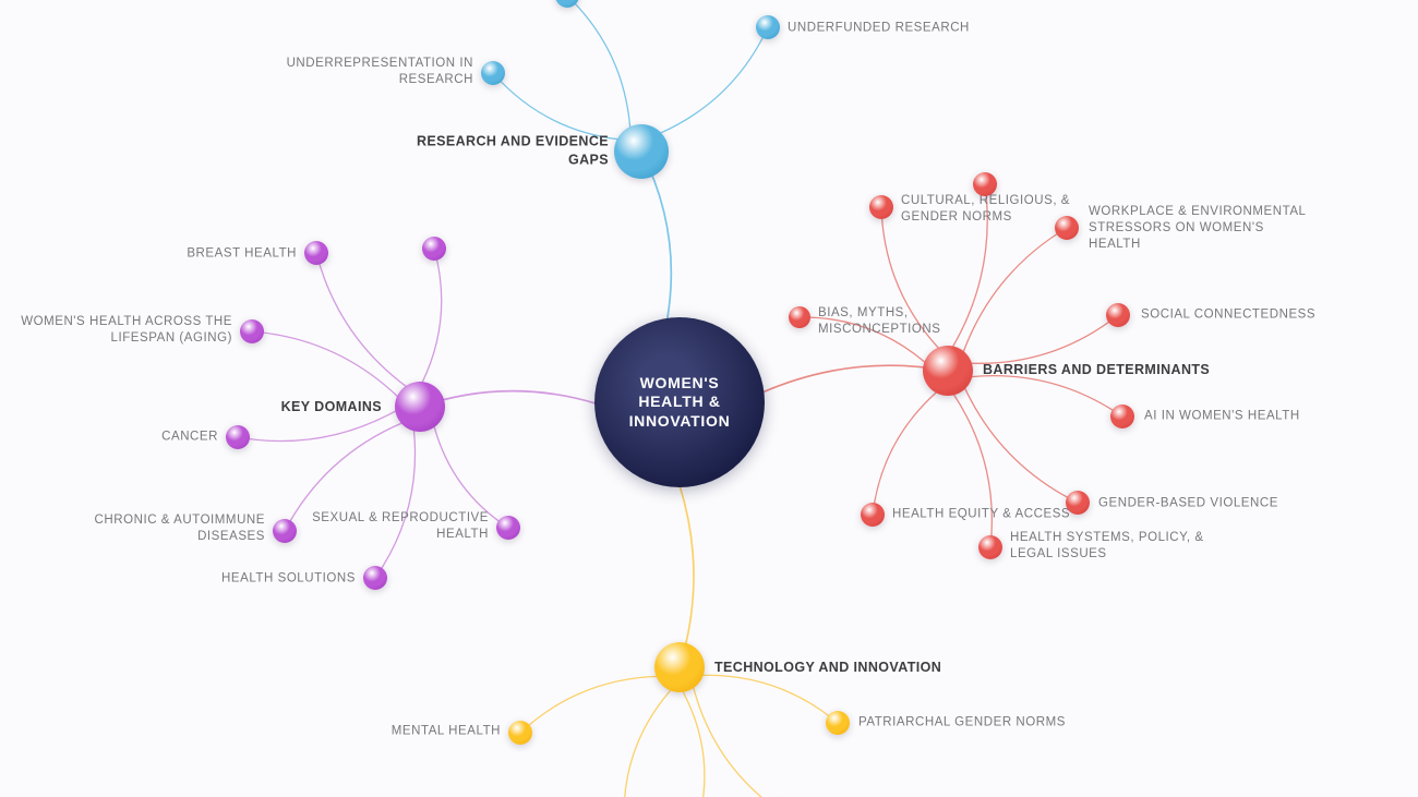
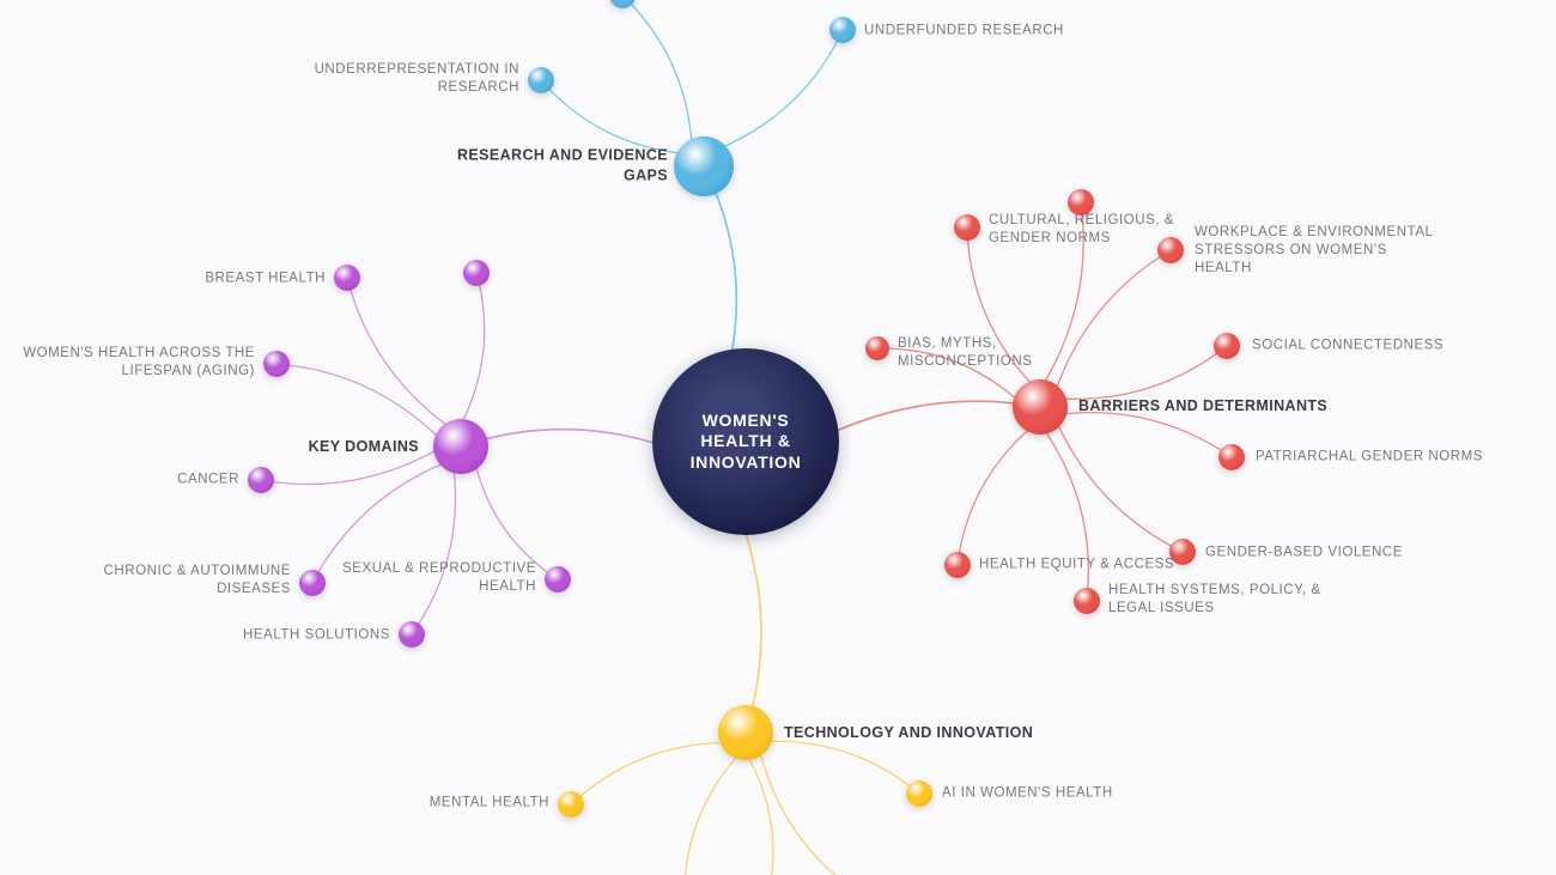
  RESEARCH AND EVIDENCE
  GAPS
  UNDERFUNDED RESEARCH
  UNDERREPRESENTATION IN
  RESEARCH
  BARRIERS AND DETERMINANTS
  BIAS, MYTHS,
  MISCONCEPTIONS
  CULTURAL, RELIGIOUS, &
  GENDER NORMS
  WORKPLACE & ENVIRONMENTAL
  STRESSORS ON WOMEN'S
  HEALTH
  SOCIAL CONNECTEDNESS
- AI IN WOMEN'S HEALTH
+ PATRIARCHAL GENDER NORMS
  GENDER-BASED VIOLENCE
  HEALTH SYSTEMS, POLICY, &
  LEGAL ISSUES
  HEALTH EQUITY & ACCESS
  KEY DOMAINS
  BREAST HEALTH
  WOMEN'S HEALTH ACROSS THE
  LIFESPAN (AGING)
  CANCER
  CHRONIC & AUTOIMMUNE
  DISEASES
  HEALTH SOLUTIONS
  SEXUAL & REPRODUCTIVE
  HEALTH
  TECHNOLOGY AND INNOVATION
  MENTAL HEALTH
- PATRIARCHAL GENDER NORMS
+ AI IN WOMEN'S HEALTH
  WOMEN'S
  HEALTH &
  INNOVATION
